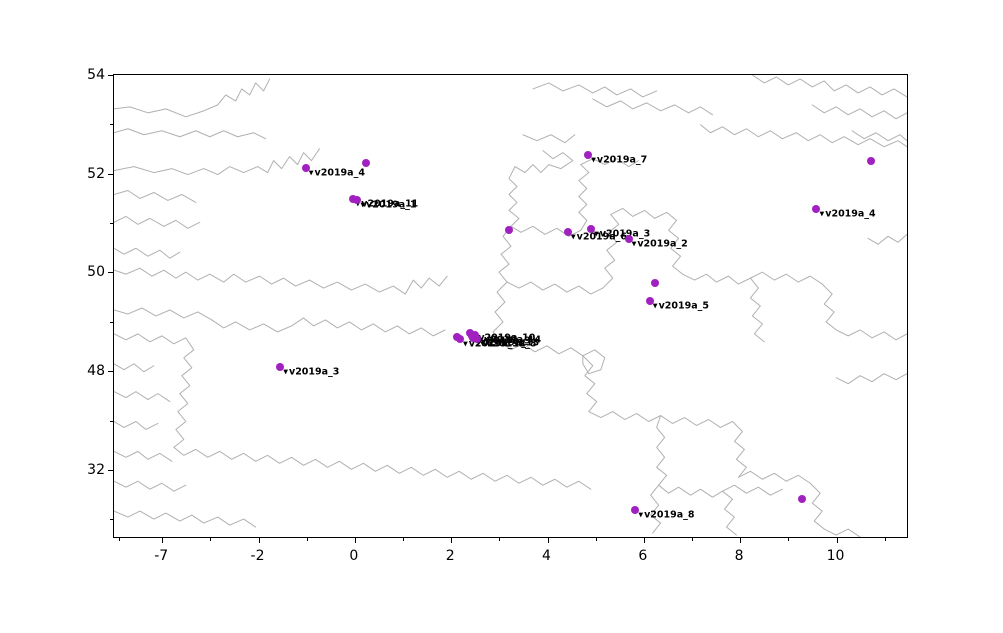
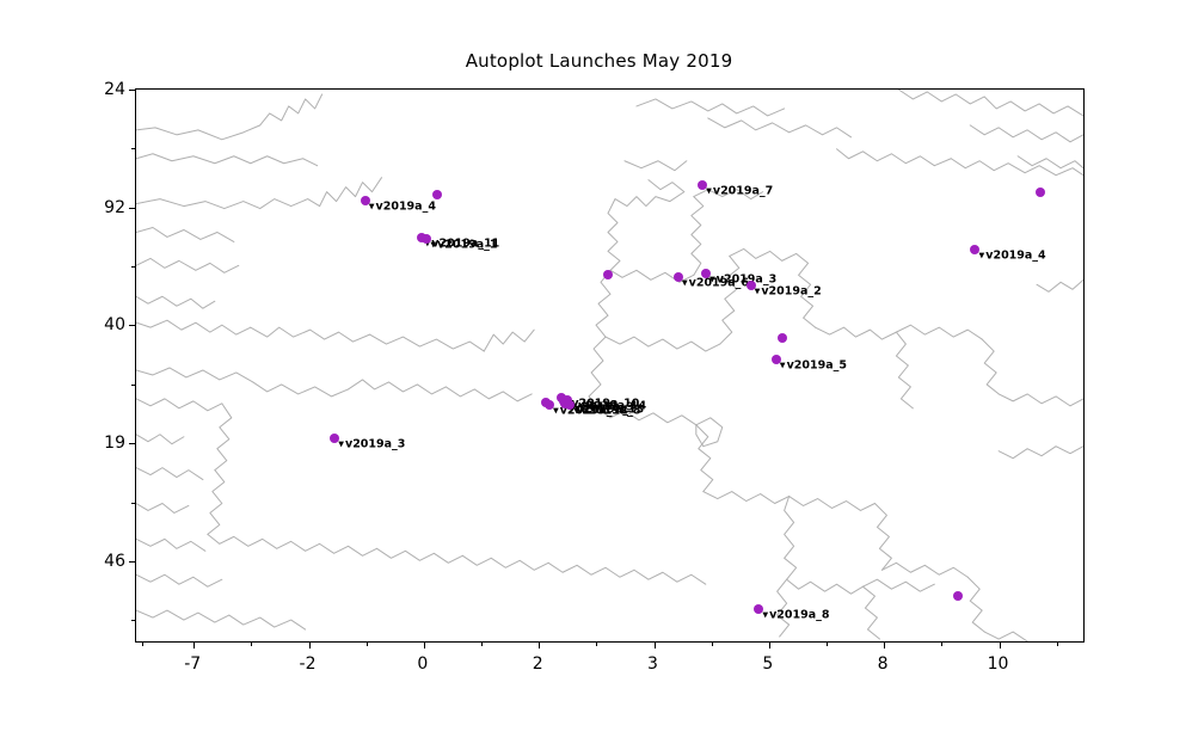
+ Autoplot Launches May 2019
- 54
+ 24
- 52
+ 92
- 50
+ 40
- 48
+ 19
- 32
+ 46
  ▾v2019a_4
  ▾v2019a_11
  ▾v2019a_1
  ▾v2019a_3
  ▾v2019a_7
  ▾v2019a_
  ▾v201a_3
  ▾v2019a_2
  ▾v2019a_5
  ▾v2019a_4
  ▾v2019a_12
  v2019a_10
  v2019a_9
  ▾v2019a_13
  v2019a_14
  ▾v2019a_8
  ▾v2019a_8
  -7
  -2
  0
  2
- 4
+ 3
- 6
+ 5
  8
  10
